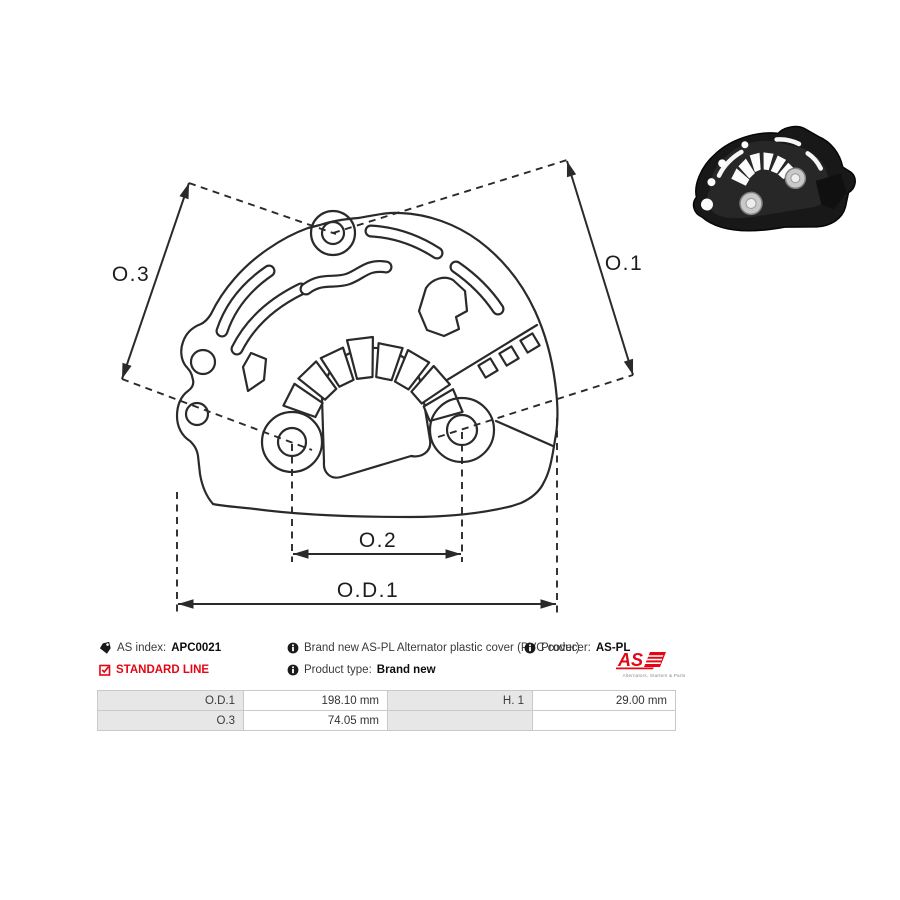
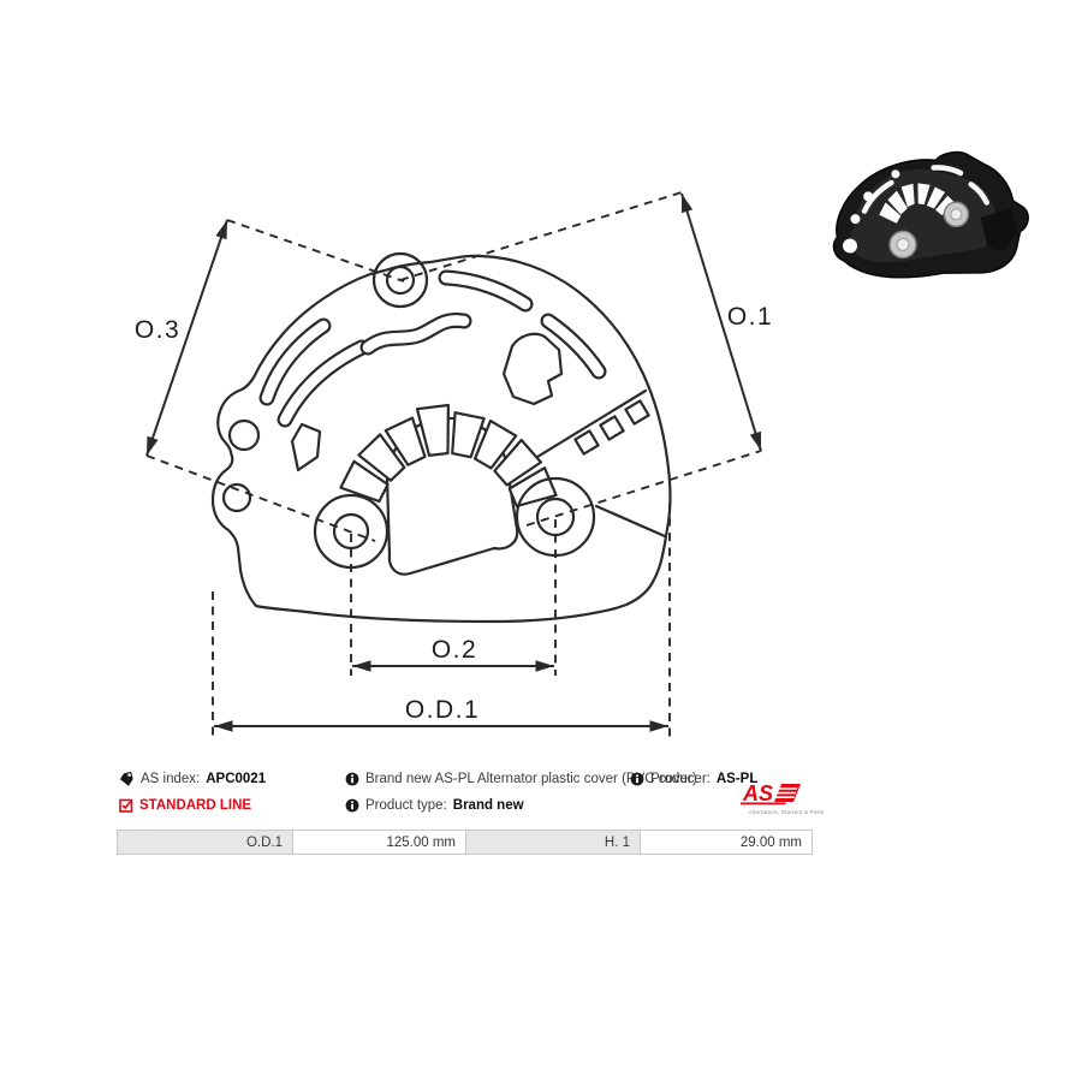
  O.3
  O.1
  O.2
  O.D.1
  AS index:
  APC0021
  STANDARD LINE
  Brand new AS-PL Alternator plastic cover (C cover)
  Product type:
  Brand new
  Producer:
  AS-PL
  AS
- O.D.1	198.10 mm	H. 1	29.00 mm
+ O.D.1	125.00 mm	H. 1	29.00 mm
- O.3	74.05 mm
